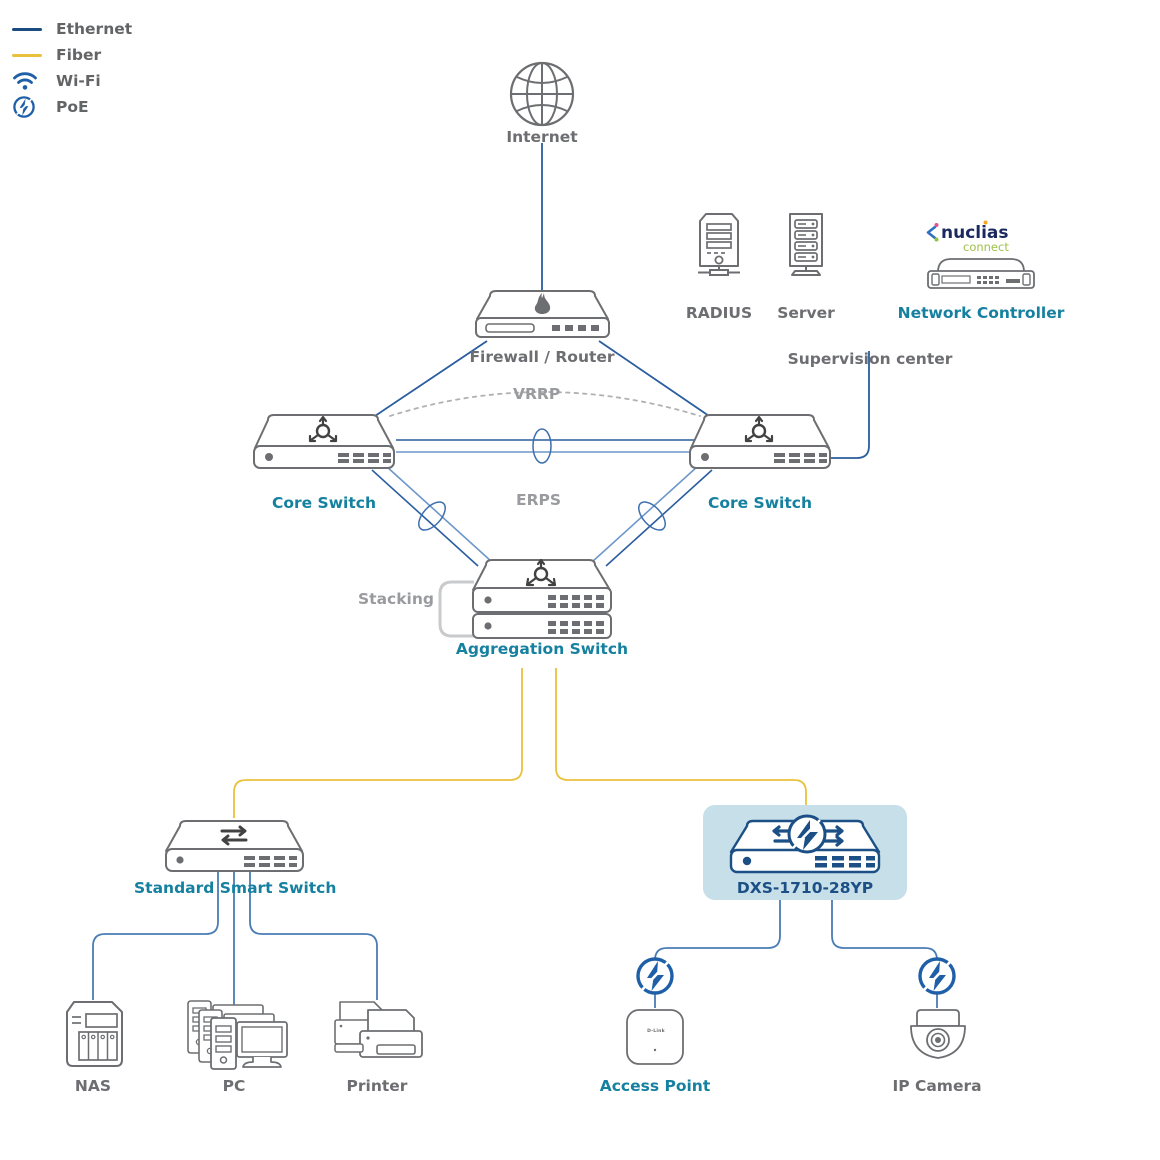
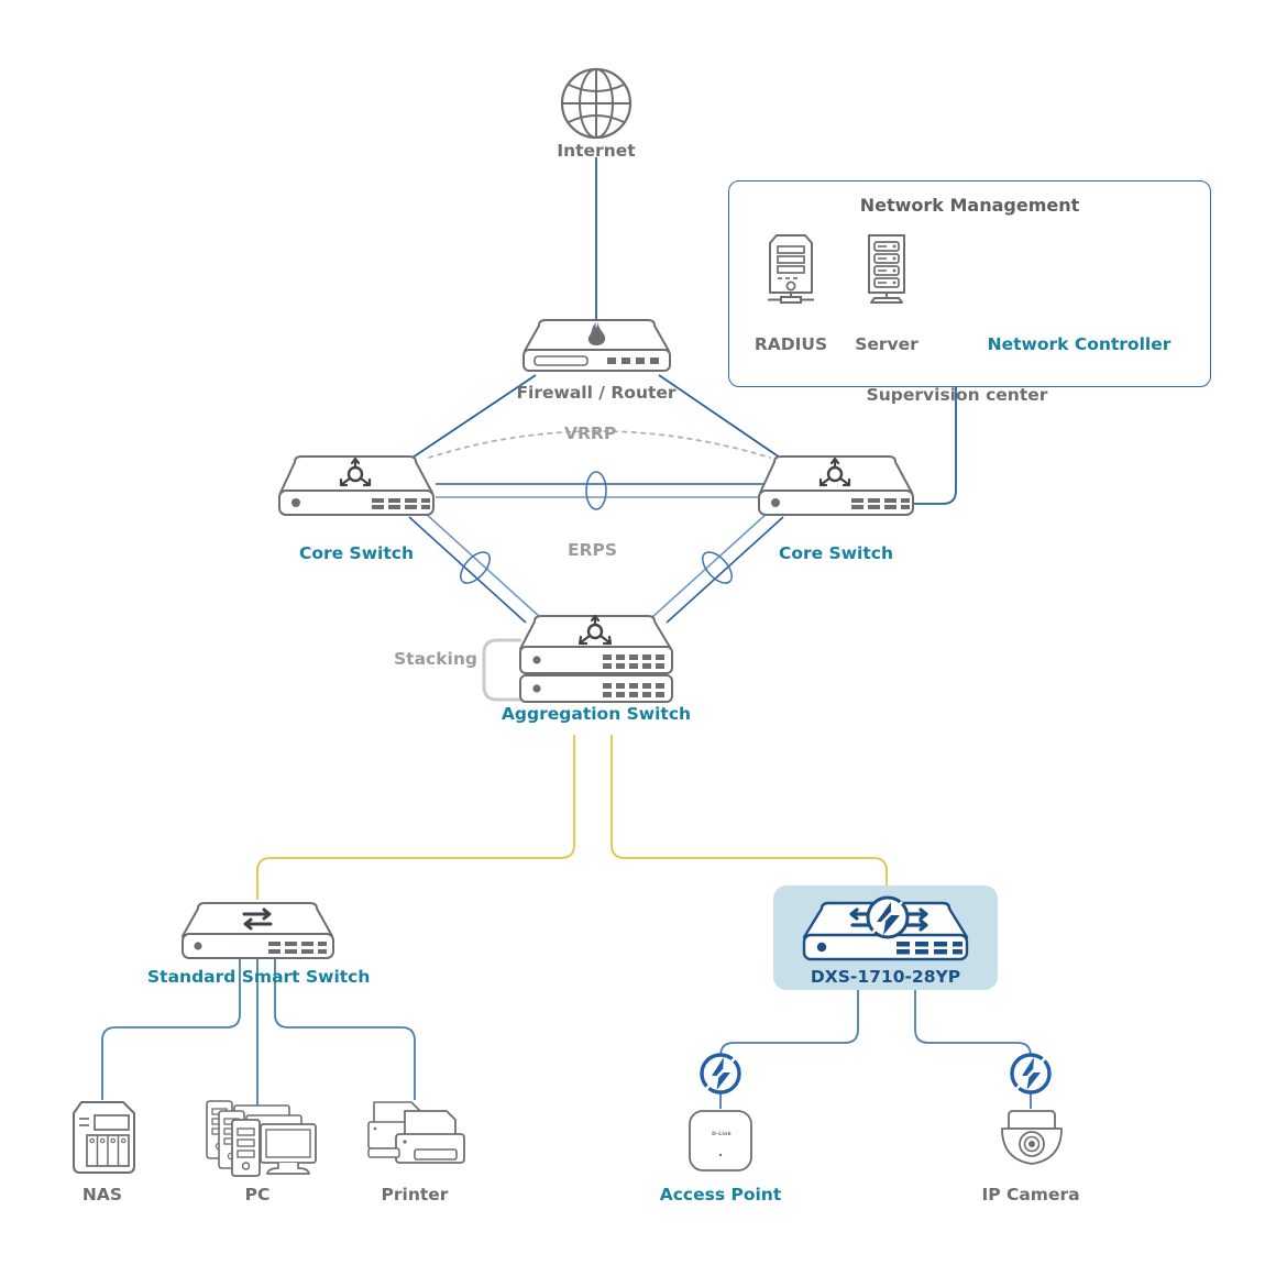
- Ethernet
- Fiber
- Wi-Fi
- PoE
  Internet
  Firewall / Router
+ Network Management
  RADIUS
  Server
- nuclias
- connect
  Network Controller
  Supervision center
  Core Switch
  Core Switch
  VRRP
  ERPS
  Stacking
  Aggregation Switch
  Standard Smart Switch
  DXS-1710-28YP
  NAS
  PC
  Printer
  Access Point
  IP Camera
